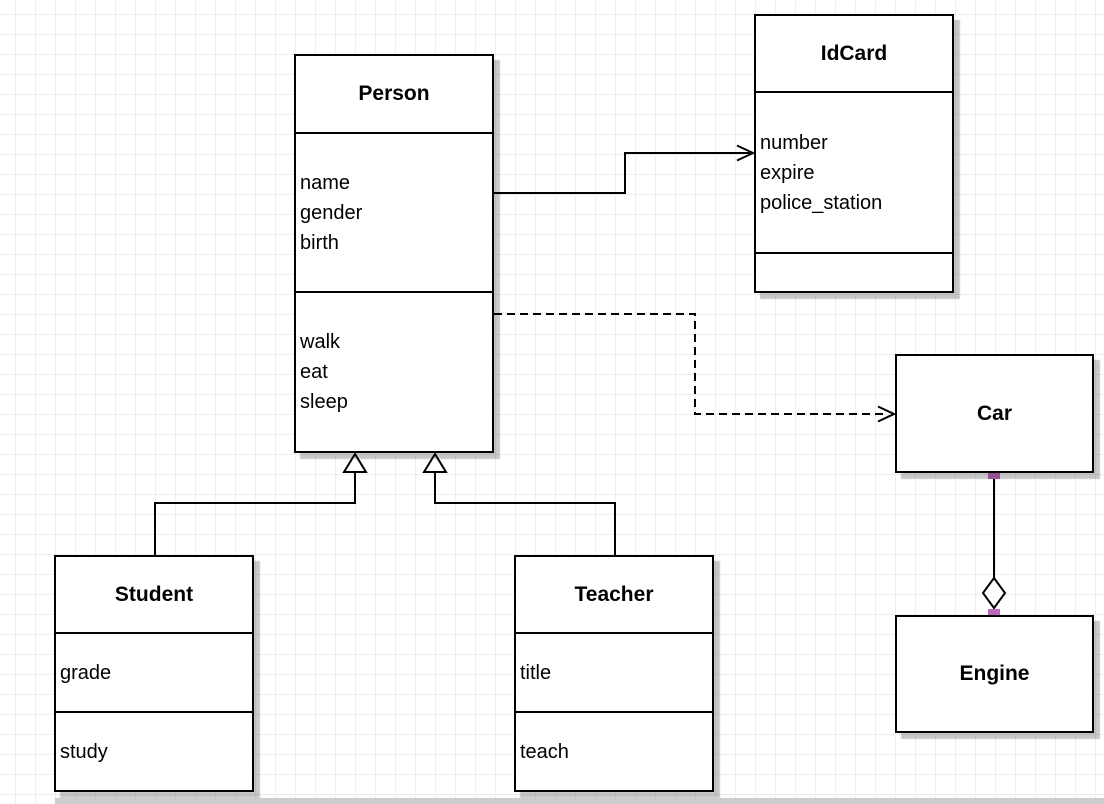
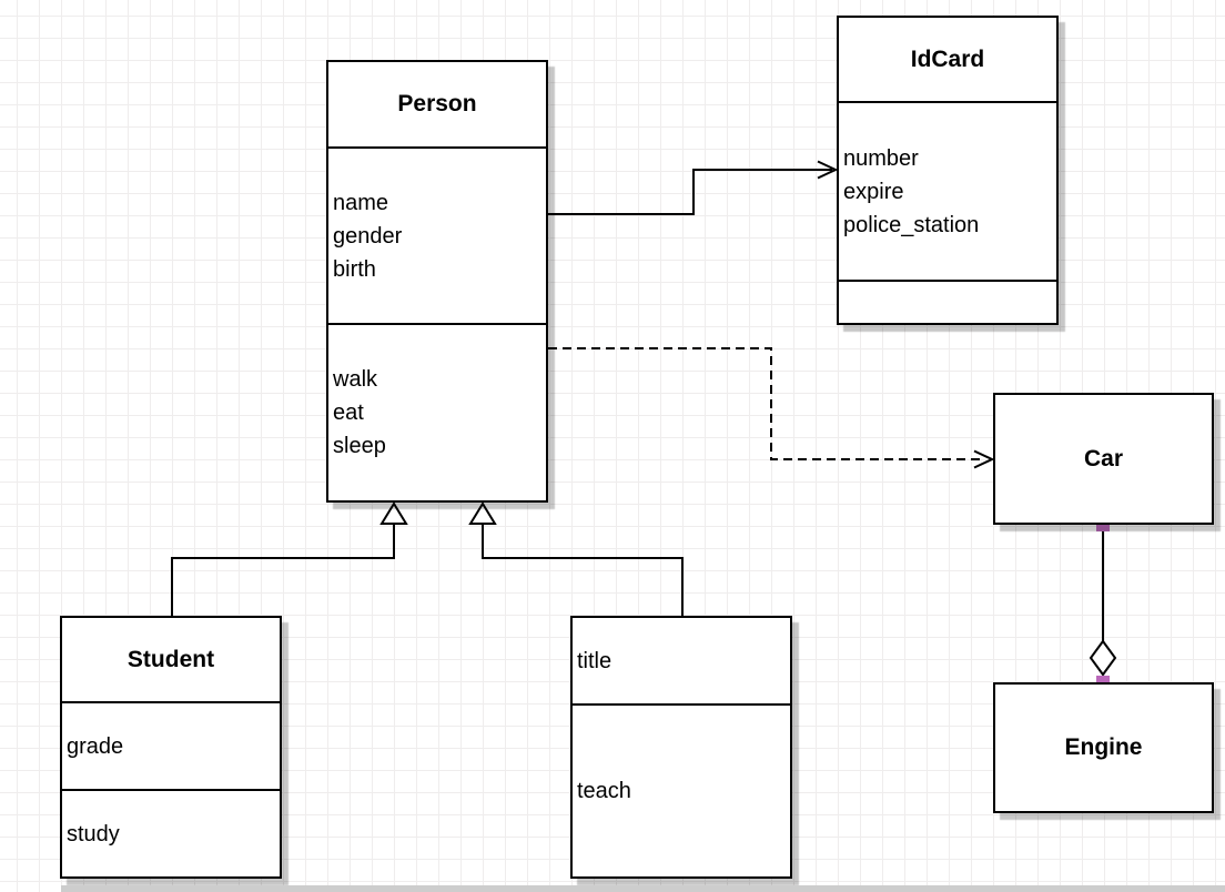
  Person
  name
  gender
  birth
  walk
  eat
  sleep
  IdCard
  number
  expire
  police_station
  Car
  Engine
  Student
  grade
  study
- Teacher
  title
  teach
